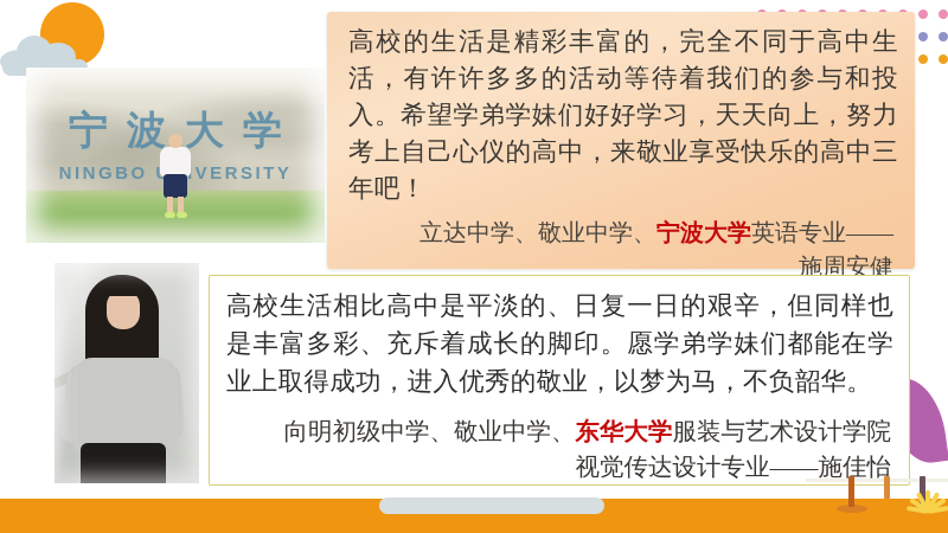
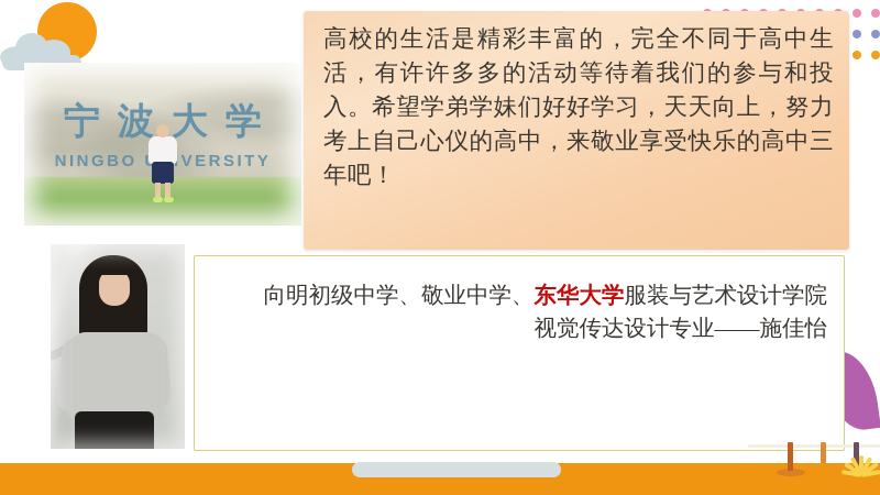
  宁波大学
  NINGBOIVERSITY
  高校的生活是精彩丰富的，完全不同于高中生活，有许许多多的活动等待着我们的参与和投入。希望学弟学妹们好好学习，天天向上，努力考上自己心仪的高中，来敬业享受快乐的高中三年吧！
- 立达中学、敬业中学、宁波大学英语专业——
- 施周安健
- 高校生活相比高中是平淡的、日复一日的艰辛，但同样也是丰富多彩、充斥着成长的脚印。愿学弟学妹们都能在学业上取得成功，进入优秀的敬业，以梦为马，不负韶华。
  向明初级中学、敬业中学、东华大学服装与艺术设计学院
  视觉传达设计专业——施佳怡
